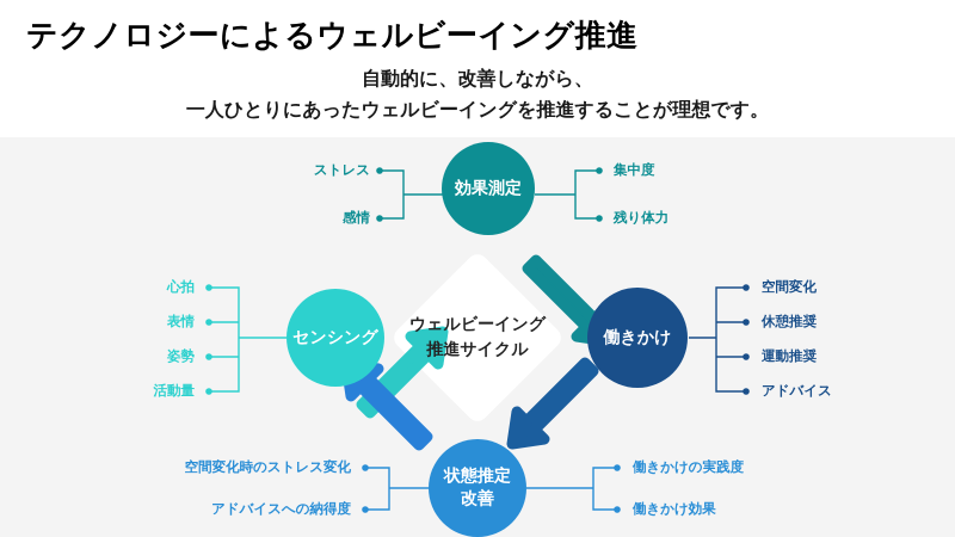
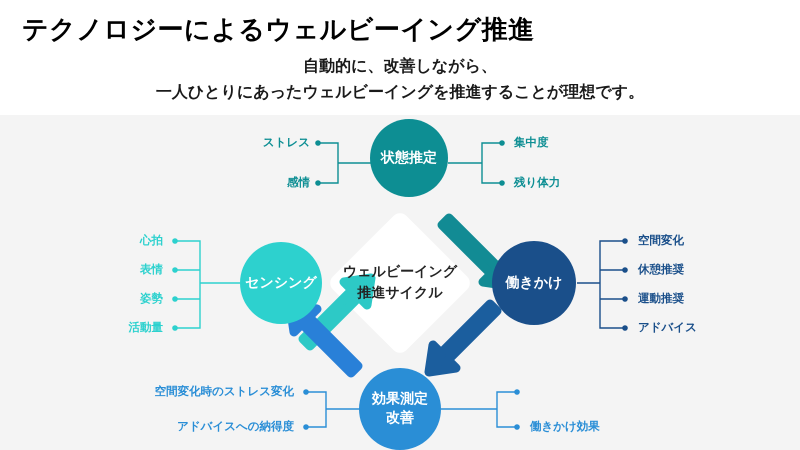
  テクノロジーによるウェルビーイング推進
  自動的に、改善しながら、
  一人ひとりにあったウェルビーイングを推進することが理想です。
- 効果測定
+ 状態推定
  働きかけ
- 状態推定
+ 効果測定
  改善
  センシング
  ウェルビーイング
  推進サイクル
  ストレス
  感情
  集中度
  残り体力
  空間変化
  休憩推奨
  運動推奨
  アドバイス
- 働きかけの実践度
  働きかけ効果
  空間変化時のストレス変化
  アドバイスへの納得度
  心拍
  表情
  姿勢
  活動量
